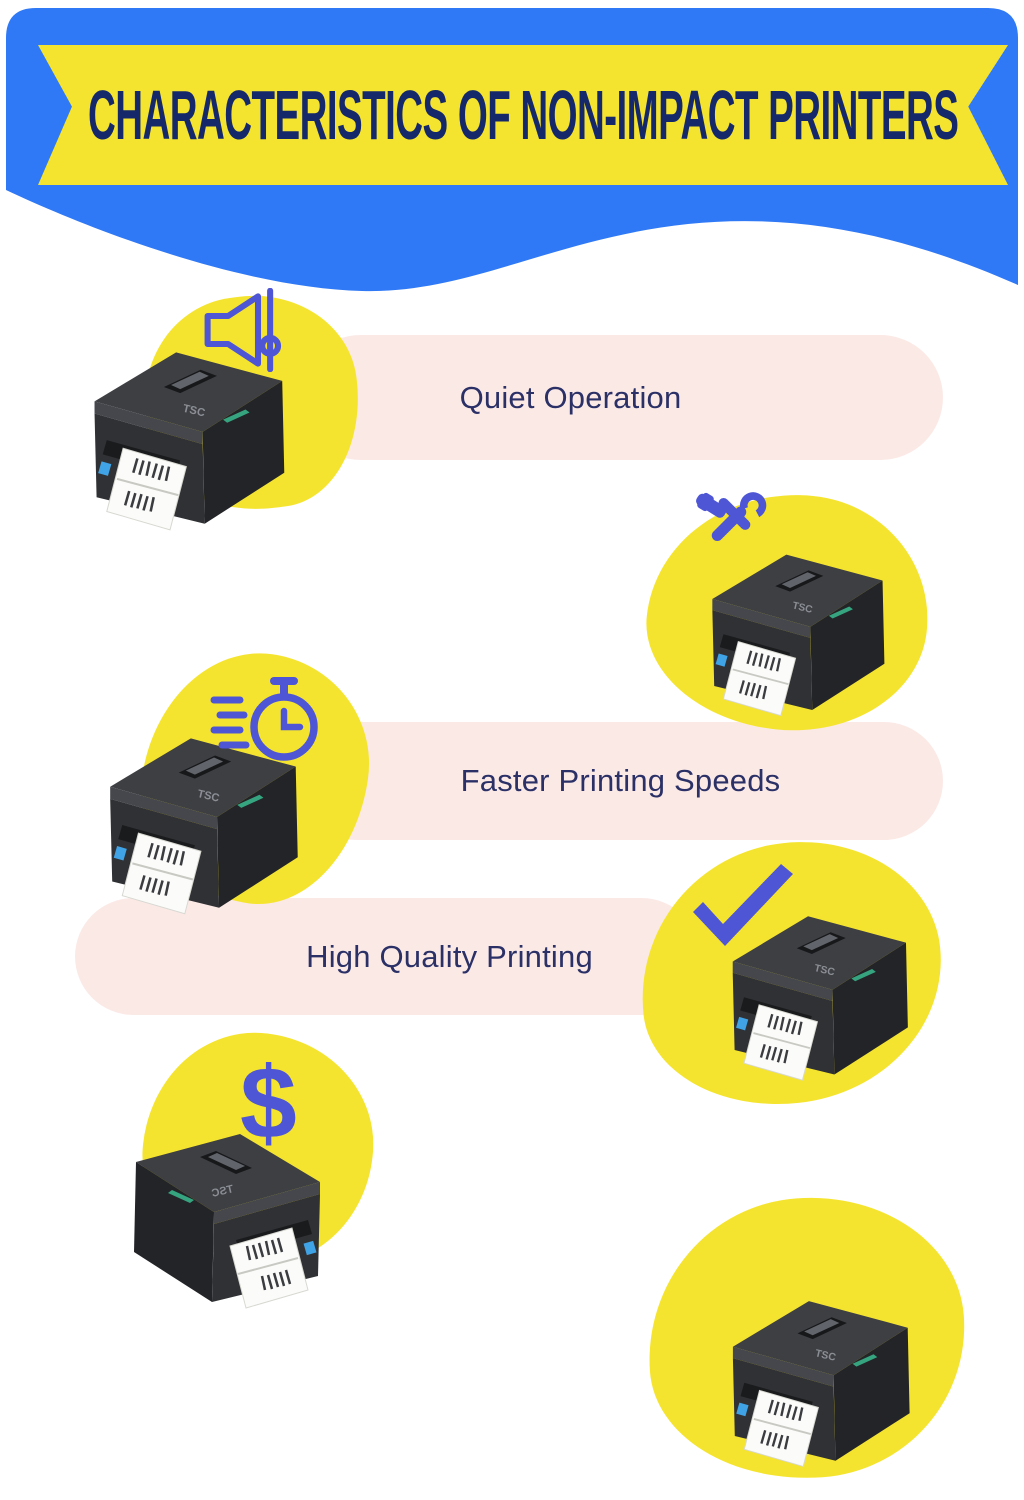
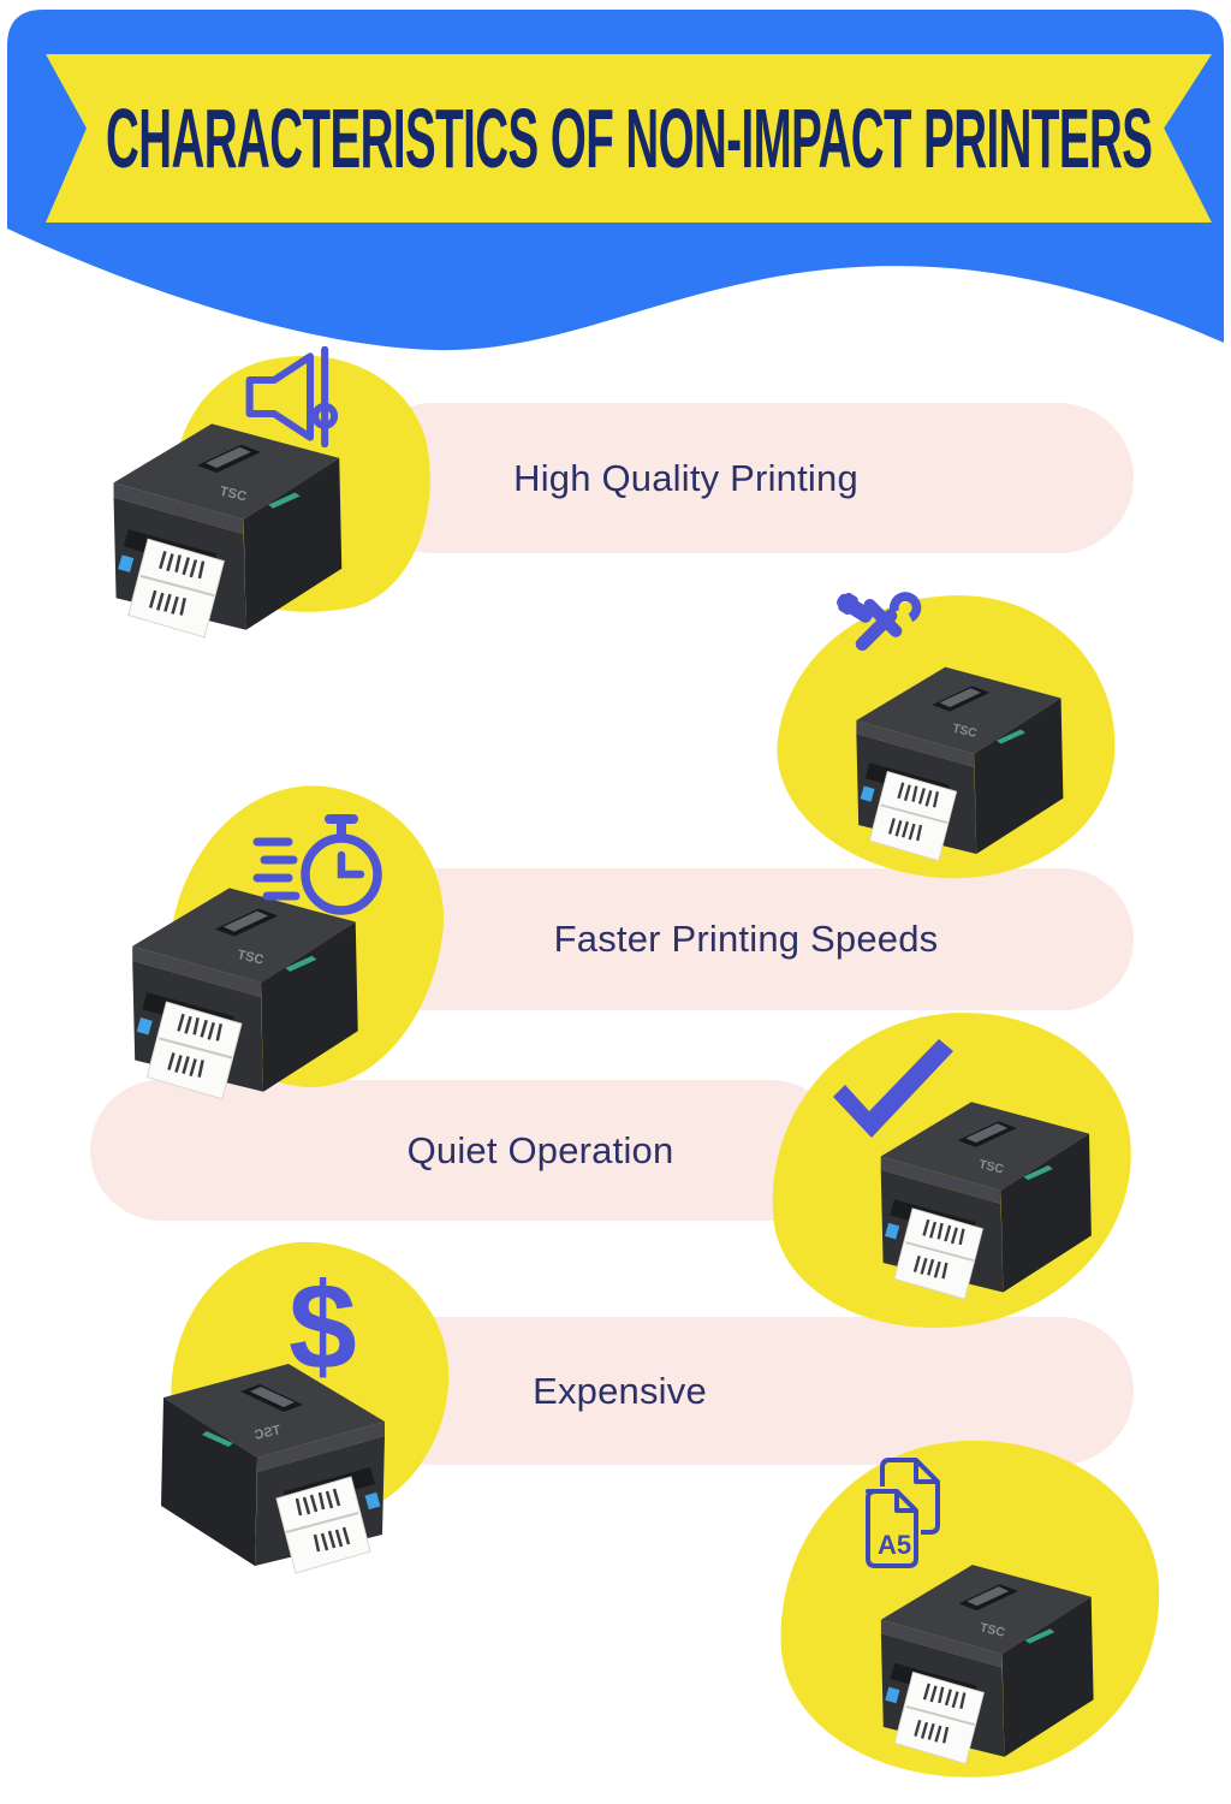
  CHARACTERISTICS OF NON-IMPACT PRINTERS
- Quiet Operation
+ High Quality Printing
  Faster Printing Speeds
- High Quality Printing
+ Quiet Operation
+ Expensive
  $
+ A5
